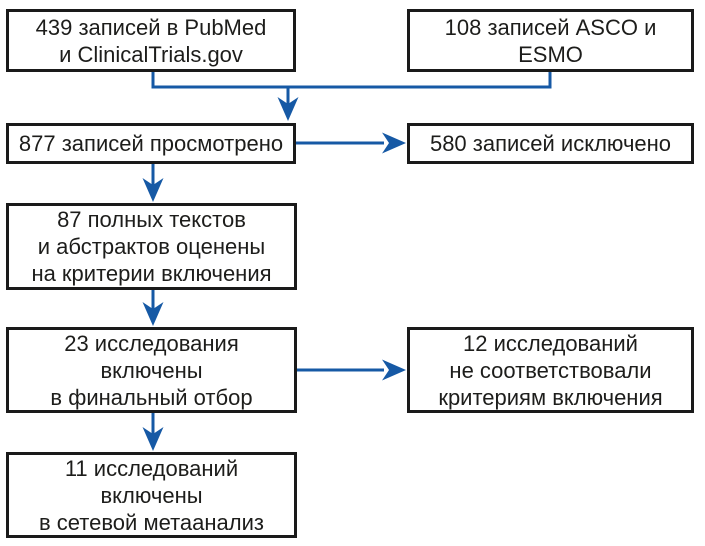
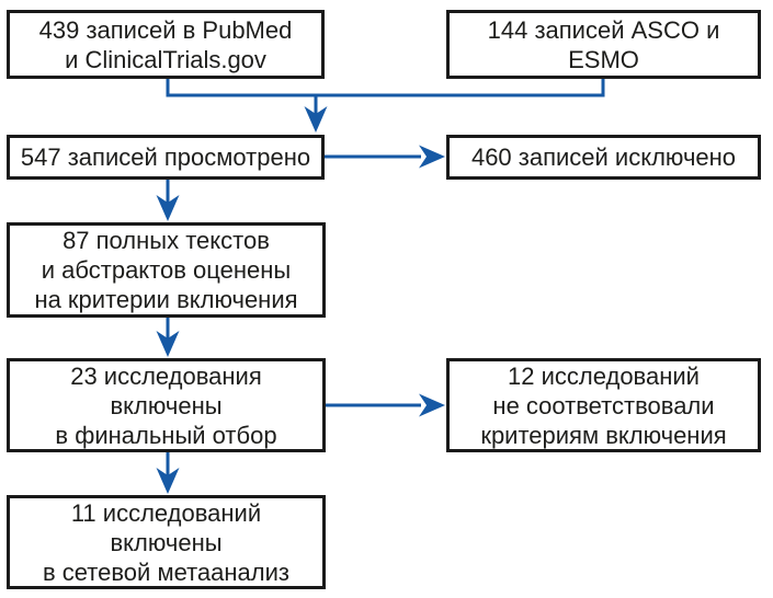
  439 записей в PubMed
  и ClinicalTrials.gov
- 108 записей ASCO и ESMO
+ 144 записей ASCO и ESMO
- 877 записей просмотрено
+ 547 записей просмотрено
- 580 записей исключено
+ 460 записей исключено
  87 полных текстов
  и абстрактов оценены
  на критерии включения
  23 исследования
  включены
  в финальный отбор
  12 исследований
  не соответствовали
  критериям включения
  11 исследований
  включены
  в сетевой метаанализ
